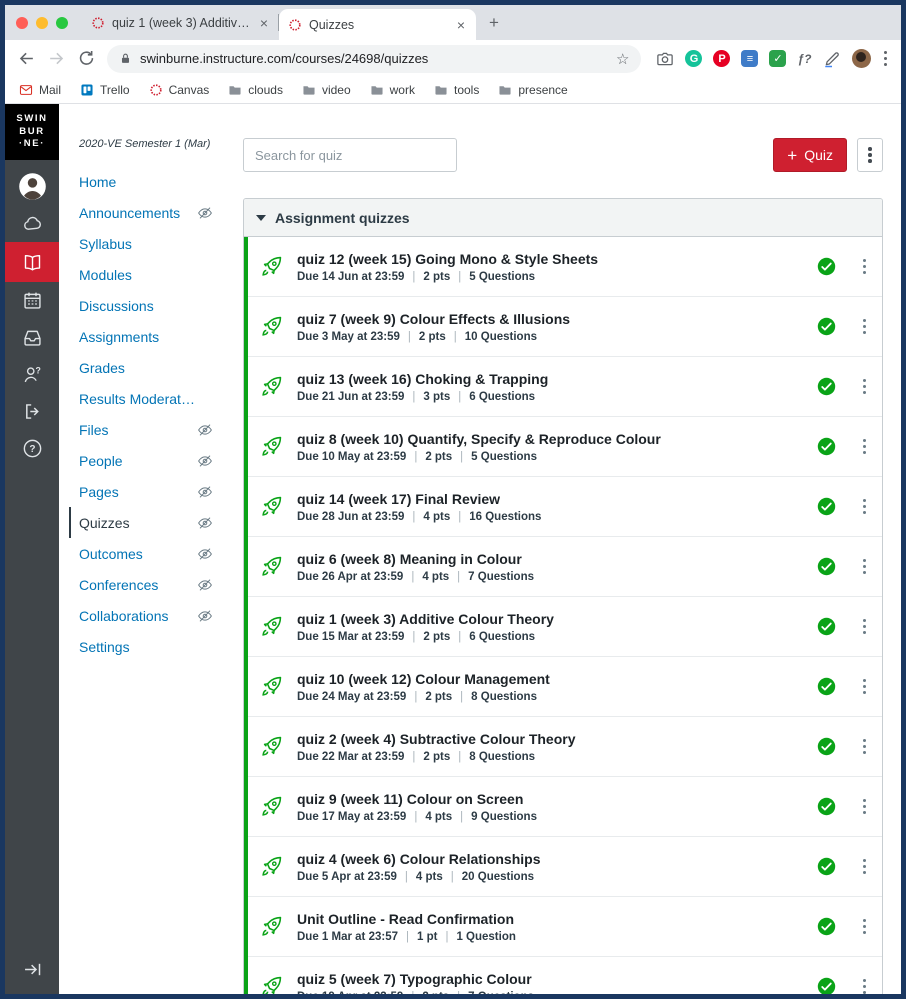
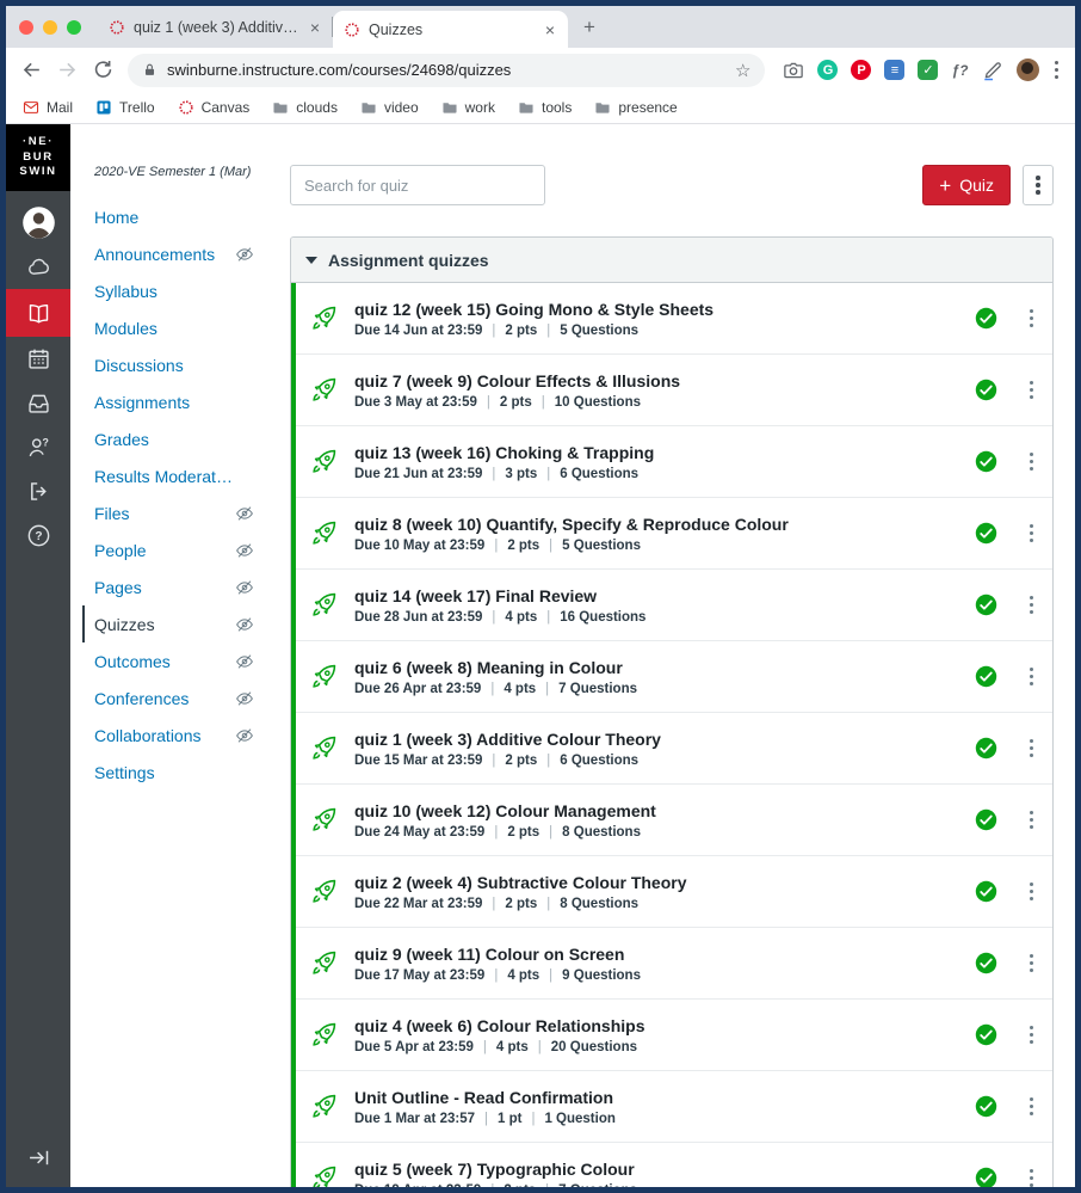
  quiz 1 (week 3) Additive
  ×
  Quizzes
  ×
  +
  swinburne.instructure.com/courses/24698/quizzes
  ☆
  G
  P
  ≡
  ✓
  ƒ?
  Mail
  Trello
  Canvas
  clouds
  video
  work
  tools
  presence
- SWIN
+ ·NE·
  BUR
- ·NE·
+ SWIN
  2020-VE Semester 1 (Mar)
  Home
  Announcements
  Syllabus
  Modules
  Discussions
  Assignments
  Grades
  Results Moderation
  Files
  People
  Pages
  Quizzes
  Outcomes
  Conferences
  Collaborations
  Settings
  Search for quiz
  +
  Quiz
  Assignment quizzes
  quiz 12 (week 15) Going Mono & Style Sheets
  Due 14 Jun at 23:59
  |
  2 pts
  |
  5 Questions
  quiz 7 (week 9) Colour Effects & Illusions
  Due 3 May at 23:59
  |
  2 pts
  |
  10 Questions
  quiz 13 (week 16) Choking & Trapping
  Due 21 Jun at 23:59
  |
  3 pts
  |
  6 Questions
  quiz 8 (week 10) Quantify, Specify & Reproduce Colour
  Due 10 May at 23:59
  |
  2 pts
  |
  5 Questions
  quiz 14 (week 17) Final Review
  Due 28 Jun at 23:59
  |
  4 pts
  |
  16 Questions
  quiz 6 (week 8) Meaning in Colour
  Due 26 Apr at 23:59
  |
  4 pts
  |
  7 Questions
  quiz 1 (week 3) Additive Colour Theory
  Due 15 Mar at 23:59
  |
  2 pts
  |
  6 Questions
  quiz 10 (week 12) Colour Management
  Due 24 May at 23:59
  |
  2 pts
  |
  8 Questions
  quiz 2 (week 4) Subtractive Colour Theory
  Due 22 Mar at 23:59
  |
  2 pts
  |
  8 Questions
  quiz 9 (week 11) Colour on Screen
  Due 17 May at 23:59
  |
  4 pts
  |
  9 Questions
  quiz 4 (week 6) Colour Relationships
  Due 5 Apr at 23:59
  |
  4 pts
  |
  20 Questions
  Unit Outline - Read Confirmation
  Due 1 Mar at 23:57
  |
  1 pt
  |
  1 Question
  quiz 5 (week 7) Typographic Colour
